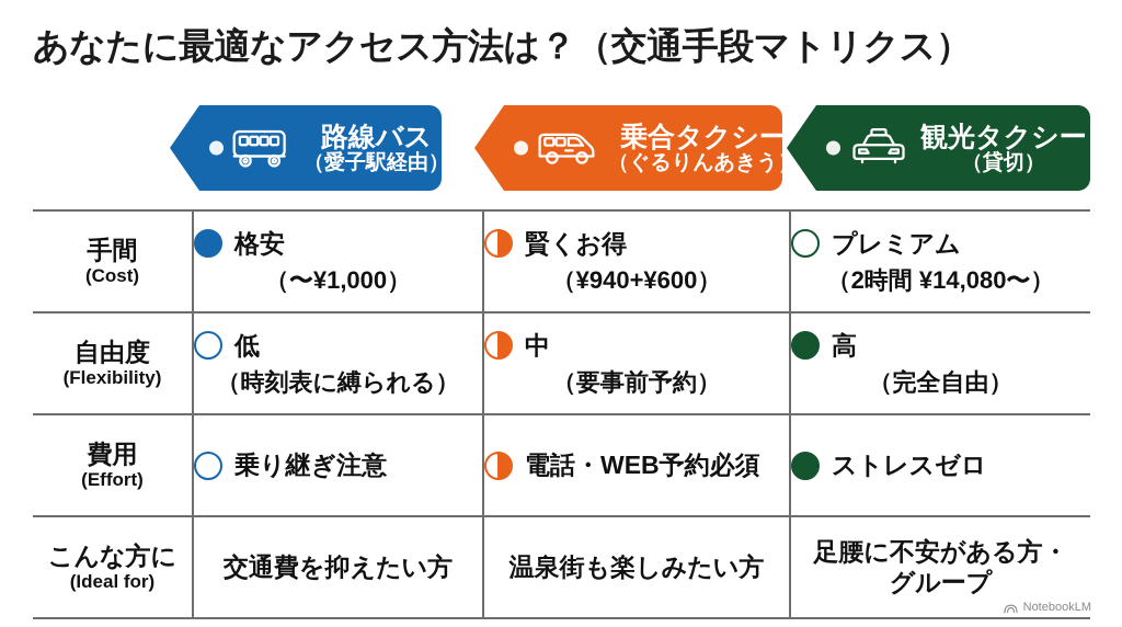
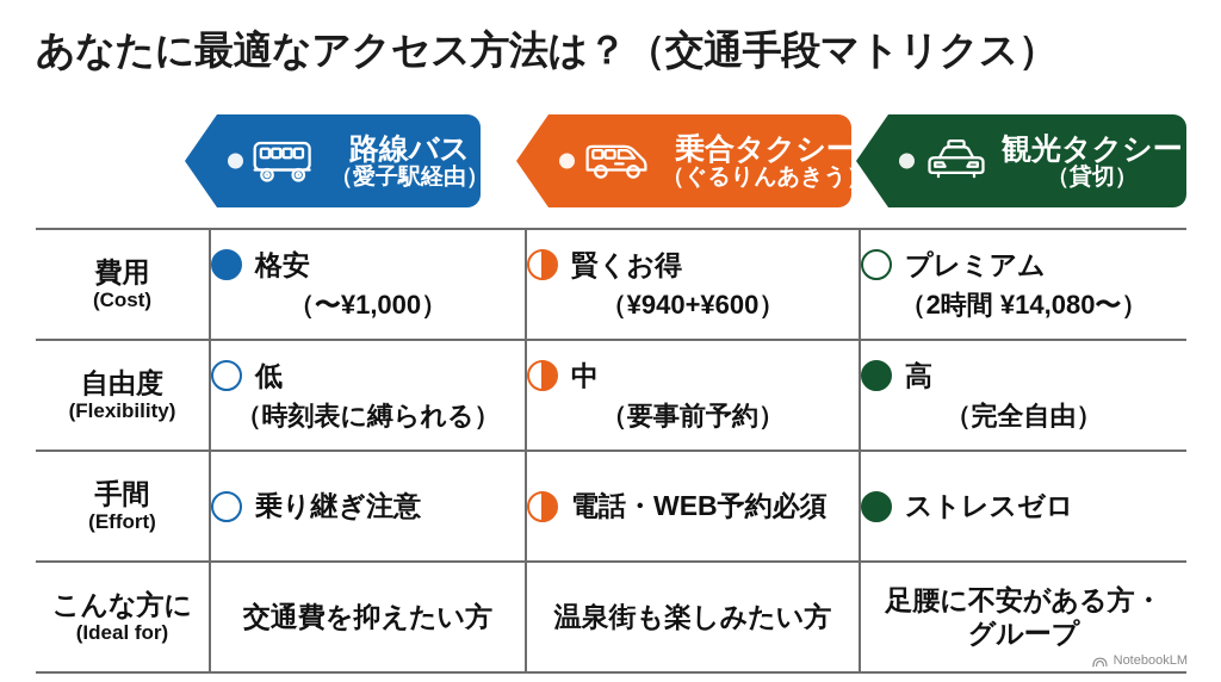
  あなたに最適なアクセス方法は？（交通手段マトリクス）
  路線バス
  （愛子駅経由）
  乗合タクシー
  （ぐるりんあきう
  観光タクシー
  （貸切）
- 手間(Cost)	格安（〜¥1,000）	賢くお得（¥940+¥600）	プレミアム（2時間 ¥14,080〜）
+ 費用(Cost)	格安（〜¥1,000）	賢くお得（¥940+¥600）	プレミアム（2時間 ¥14,080〜）
  自由度(Flexibility)	低（時刻表に縛られる）	中（要事前予約）	高（完全自由）
- 費用(Effort)	乗り継ぎ注意	電話・WEB予約必須	ストレスゼロ
+ 手間(Effort)	乗り継ぎ注意	電話・WEB予約必須	ストレスゼロ
  こんな方に(Ideal for)	交通費を抑えたい方	温泉街も楽しみたい方	足腰に不安がある方・グループ
  NotebookLM
